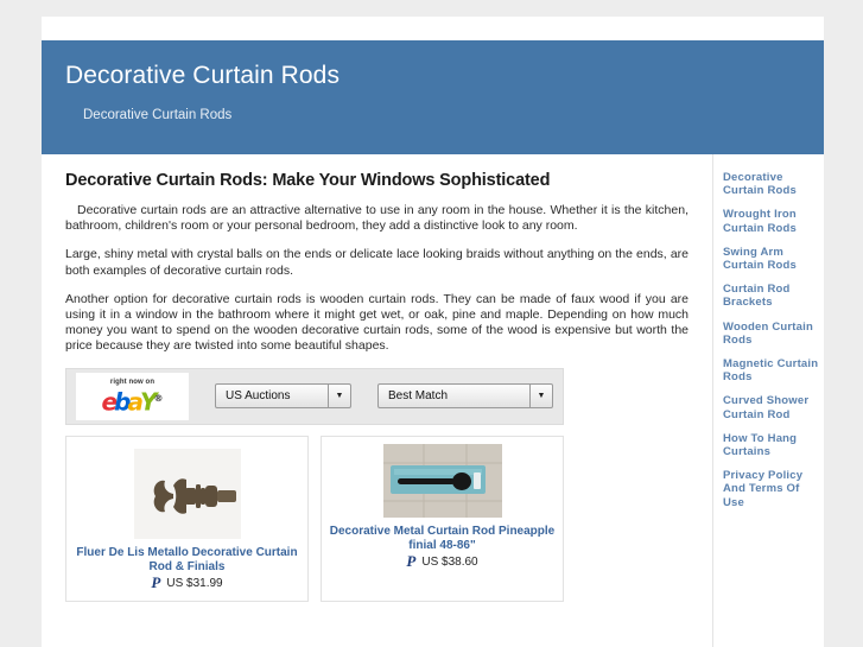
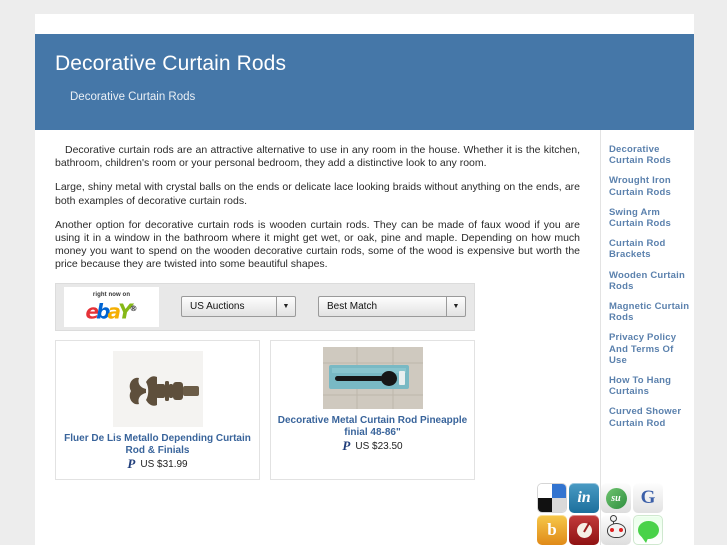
  Decorative Curtain Rods
  Decorative Curtain Rods
- Decorative Curtain Rods: Make Your Windows Sophisticated
  Decorative curtain rods are an attractive alternative to use in any room in the house. Whether it is the kitchen, bathroom, children's room or your personal bedroom, they add a distinctive look to any room.
  Large, shiny metal with crystal balls on the ends or delicate lace looking braids without anything on the ends, are both examples of decorative curtain rods.
  Another option for decorative curtain rods is wooden curtain rods. They can be made of faux wood if you are using it in a window in the bathroom where it might get wet, or oak, pine and maple. Depending on how much money you want to spend on the wooden decorative curtain rods, some of the wood is expensive but worth the price because they are twisted into some beautiful shapes.
  ebaY®
  US Auctions
  Best Match
- Fluer De Lis Metallo Decorative Curtain Rod & Finials
+ Fluer De Lis Metallo Depending Curtain Rod & Finials
  P
  US $31.99
  Decorative Metal Curtain Rod Pineapple finial 48-86"
  P
- US $38.60
+ US $23.50
  Decorative Curtain Rods
  Wrought Iron Curtain Rods
  Swing Arm Curtain Rods
  Curtain Rod Brackets
  Wooden Curtain Rods
  Magnetic Curtain Rods
- Curved Shower Curtain Rod
+ Privacy Policy And Terms Of Use
  How To Hang Curtains
- Privacy Policy And Terms Of Use
+ Curved Shower Curtain Rod
+ in
+ su
+ G
+ b
